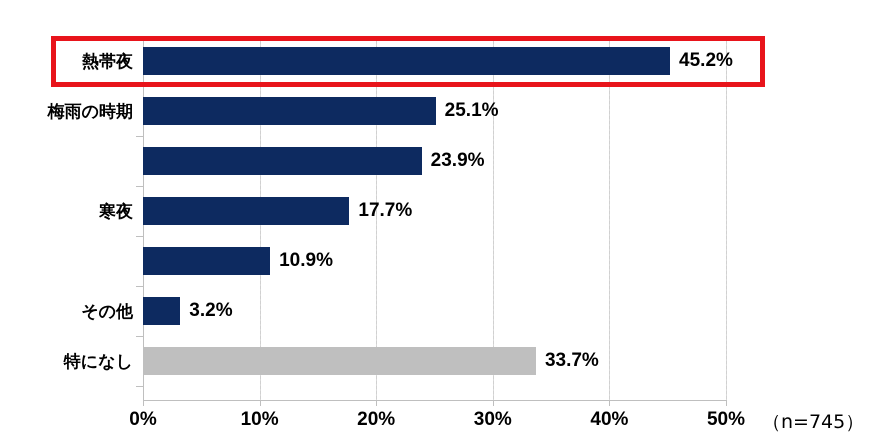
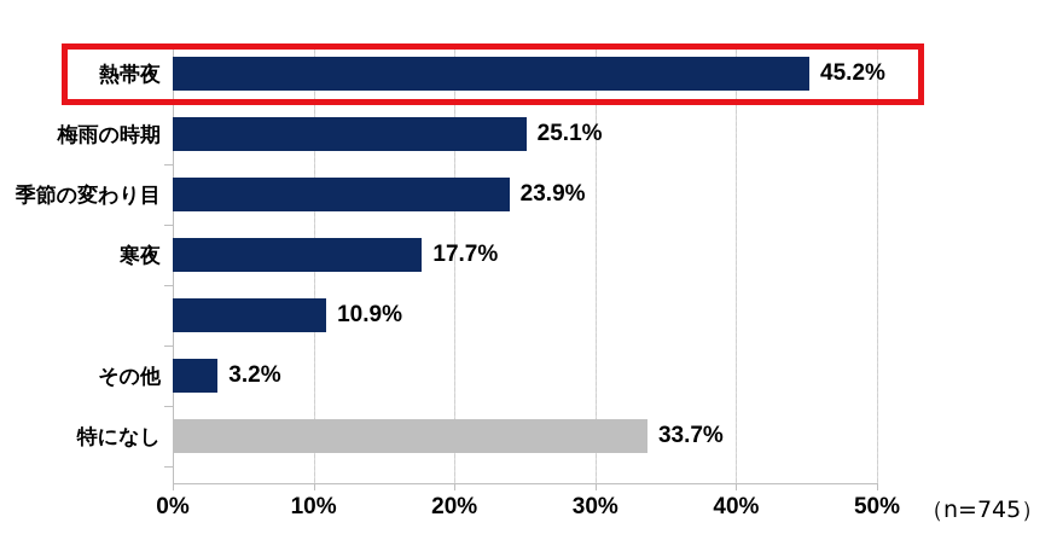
  熱帯夜
  45.2%
  梅雨の時期
  25.1%
+ 季節の変わり目
  23.9%
  寒夜
  17.7%
  10.9%
  その他
  3.2%
  特になし
  33.7%
  0%
  10%
  20%
  30%
  40%
  50%
  （n=745）
